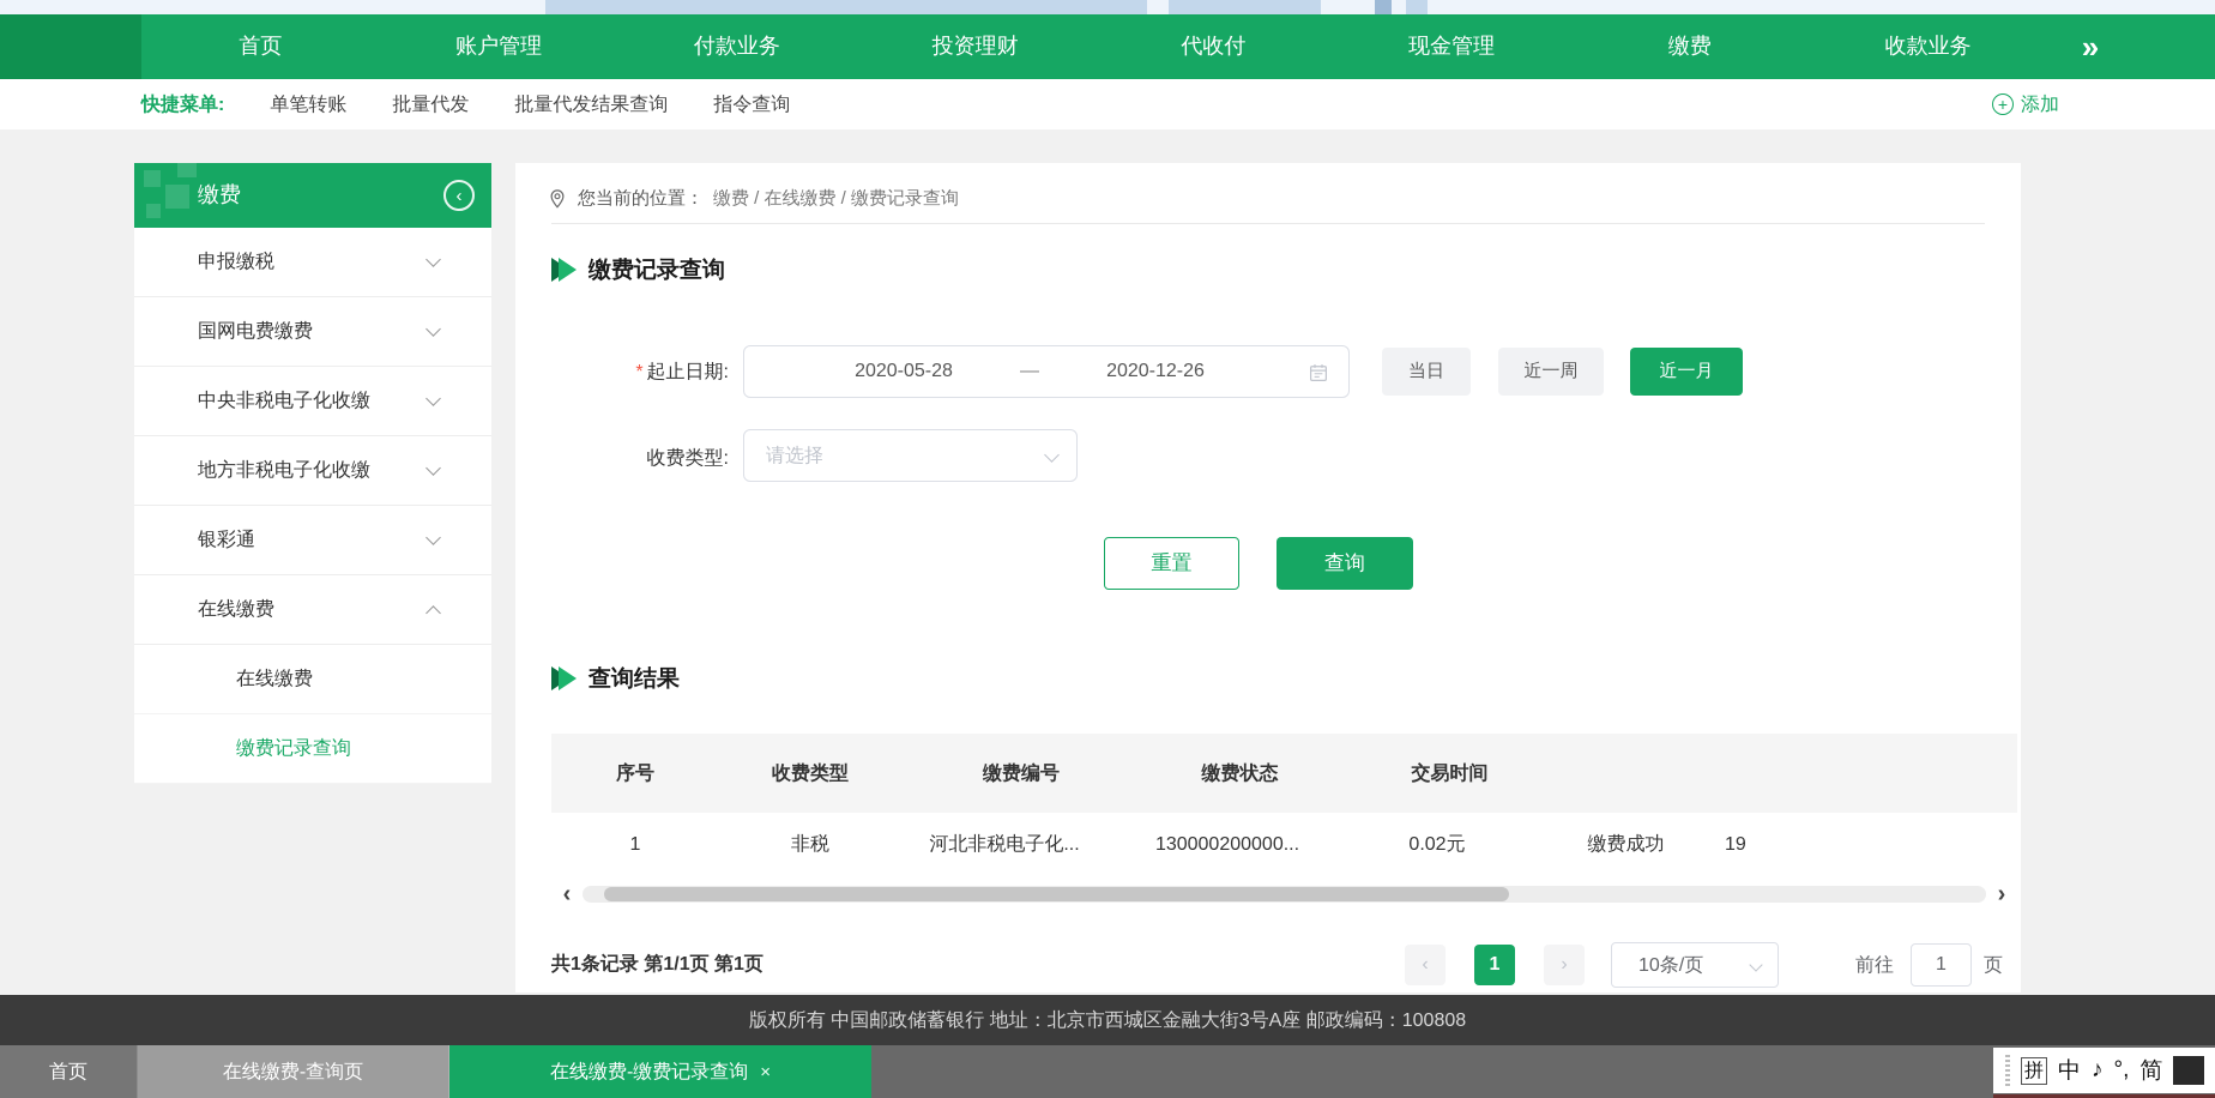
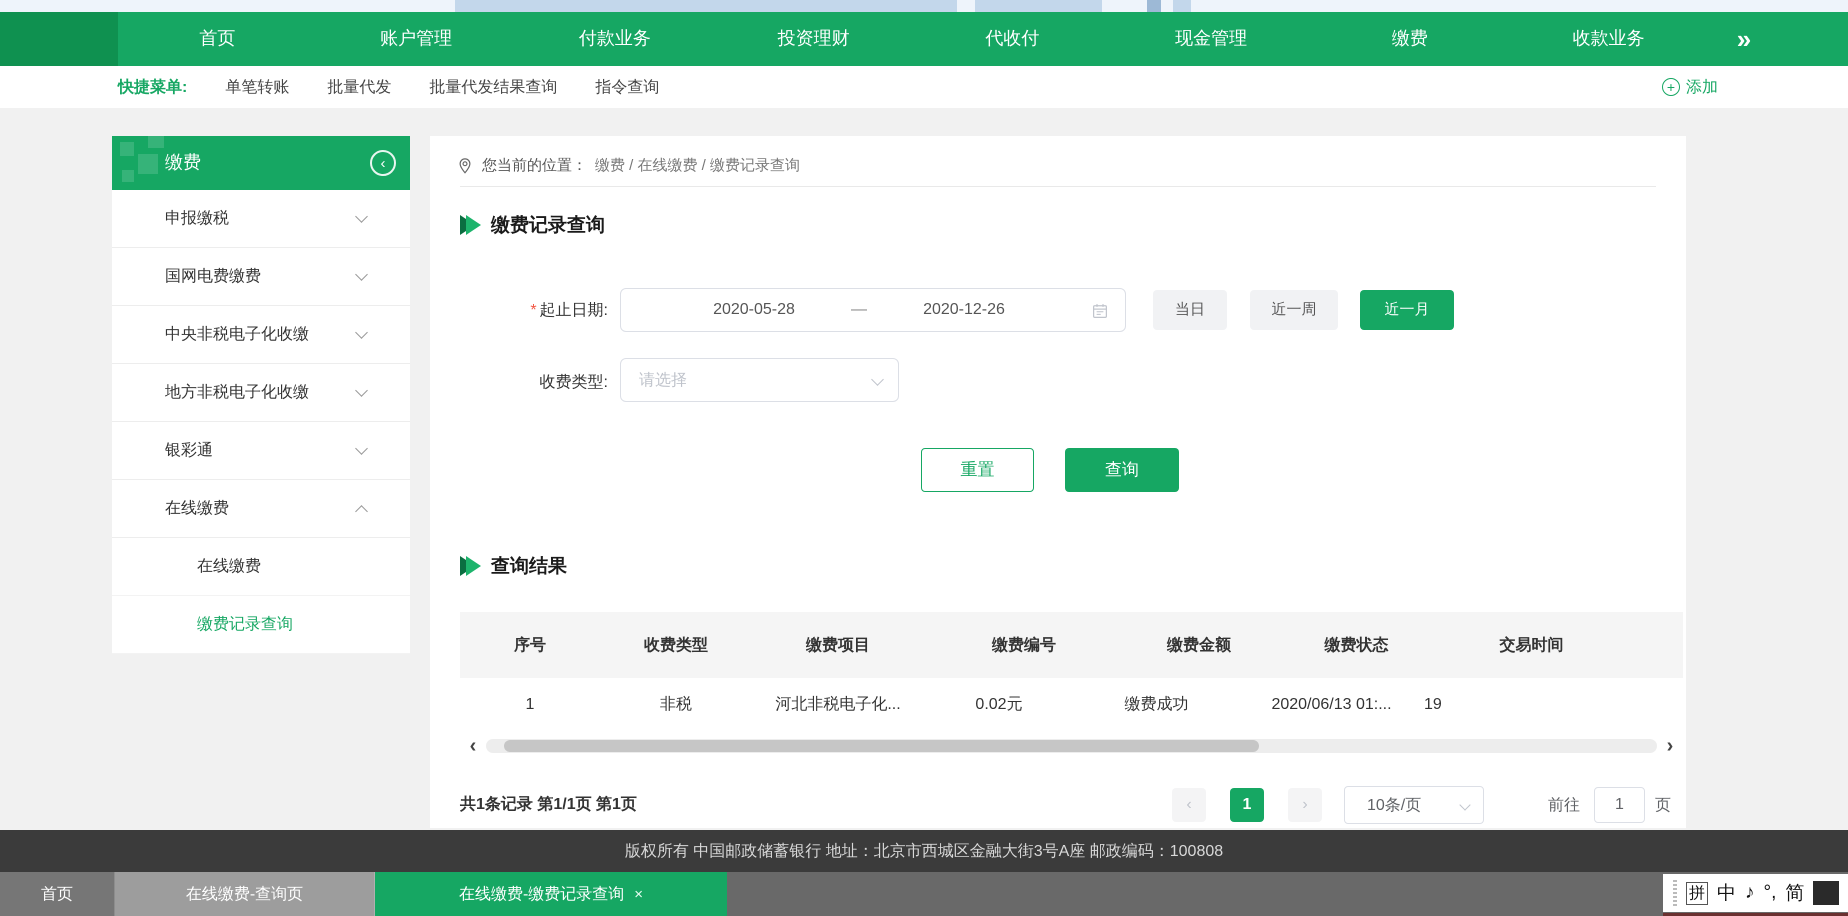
  首页
  账户管理
  付款业务
  投资理财
  代收付
  现金管理
  缴费
  收款业务
  »
  快捷菜单:
  单笔转账
  批量代发
  批量代发结果查询
  指令查询
  +
  添加
  缴费
  ‹
  申报缴税
  国网电费缴费
  中央非税电子化收缴
  地方非税电子化收缴
  银彩通
  在线缴费
  在线缴费
  缴费记录查询
  您当前的位置：
  缴费 / 在线缴费 / 缴费记录查询
  缴费记录查询
  * 起止日期:
  2020-05-28
  —
  2020-12-26
  当日
  近一周
  近一月
  收费类型:
  请选择
  重置
  查询
  查询结果
  序号
  收费类型
+ 缴费项目
  缴费编号
+ 缴费金额
  缴费状态
  交易时间
  1
  非税
  河北非税电子化...
- 130000200000...
  0.02元
  缴费成功
+ 2020/06/13 01:...
  19
  ‹
  ›
  共1条记录 第1/1页 第1页
  ‹
  1
  ›
  10条/页
  前往
  1
  页
  版权所有 中国邮政储蓄银行 地址：北京市西城区金融大街3号A座 邮政编码：100808
  首页
  在线缴费-查询页
  在线缴费-缴费记录查询
  ×
  拼
  中
  ♪
  °,
  简
